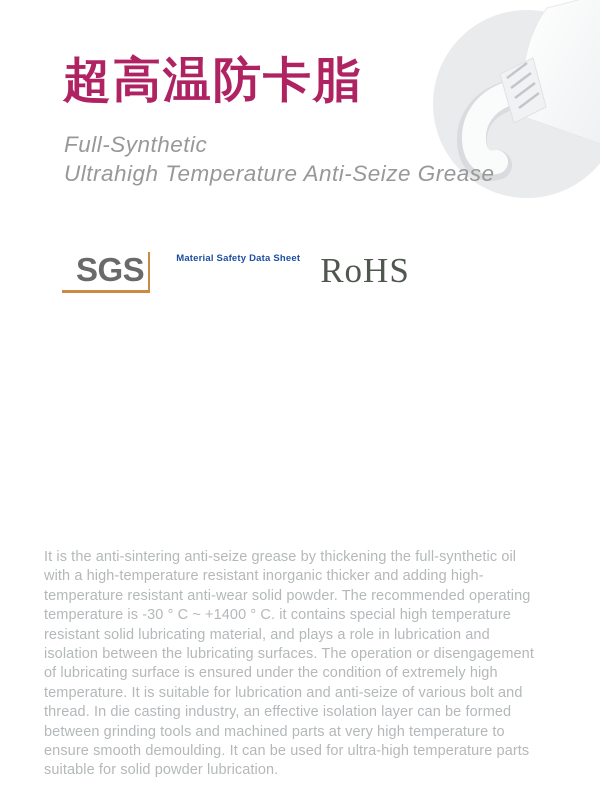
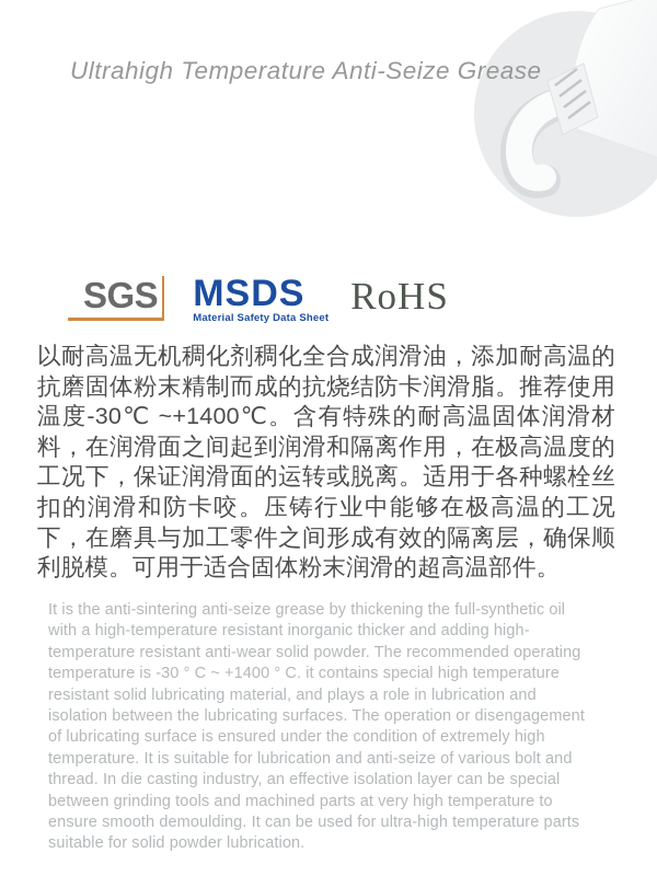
- 超高温防卡脂
- Full-Synthetic
  Ultrahigh Temperature Anti-Seize Grease
  SGS
+ MSDS
  Material Safety Data Sheet
  RoHS
+ 以耐高温无机稠化剂稠化全合成润滑油，添加耐高温的抗磨固体粉末精制而成的抗烧结防卡润滑脂。推荐使用温度-30℃ ~+1400℃。含有特殊的耐高温固体润滑材料，在润滑面之间起到润滑和隔离作用，在极高温度的工况下，保证润滑面的运转或脱离。适用于各种螺栓丝扣的润滑和防卡咬。压铸行业中能够在极高温的工况下，在磨具与加工零件之间形成有效的隔离层，确保顺利脱模。可用于适合固体粉末润滑的超高温部件。
- It is the anti-sintering anti-seize grease by thickening the full-synthetic oil with a high-temperature resistant inorganic thicker and adding high-temperature resistant anti-wear solid powder. The recommended operating temperature is -30 ° C ~ +1400 ° C. it contains special high temperature resistant solid lubricating material, and plays a role in lubrication and isolation between the lubricating surfaces. The operation or disengagement of lubricating surface is ensured under the condition of extremely high temperature. It is suitable for lubrication and anti-seize of various bolt and thread. In die casting industry, an effective isolation layer can be formed between grinding tools and machined parts at very high temperature to ensure smooth demoulding. It can be used for ultra-high temperature parts suitable for solid powder lubrication.
+ It is the anti-sintering anti-seize grease by thickening the full-synthetic oil with a high-temperature resistant inorganic thicker and adding high-temperature resistant anti-wear solid powder. The recommended operating temperature is -30 ° C ~ +1400 ° C. it contains special high temperature resistant solid lubricating material, and plays a role in lubrication and isolation between the lubricating surfaces. The operation or disengagement of lubricating surface is ensured under the condition of extremely high temperature. It is suitable for lubrication and anti-seize of various bolt and thread. In die casting industry, an effective isolation layer can be special between grinding tools and machined parts at very high temperature to ensure smooth demoulding. It can be used for ultra-high temperature parts suitable for solid powder lubrication.
